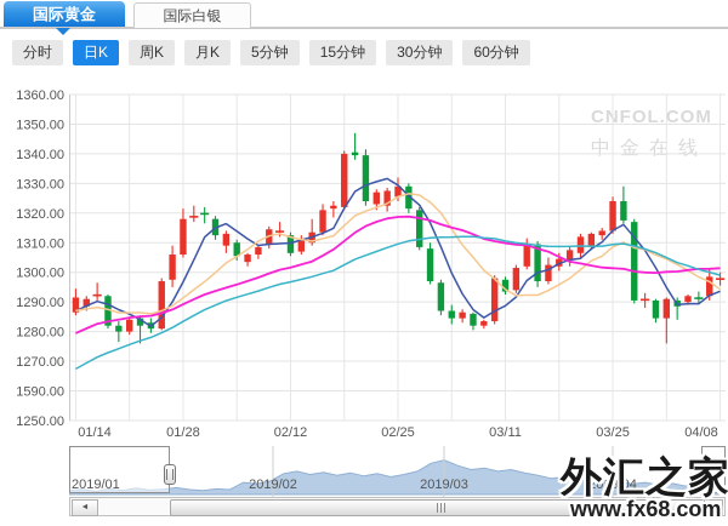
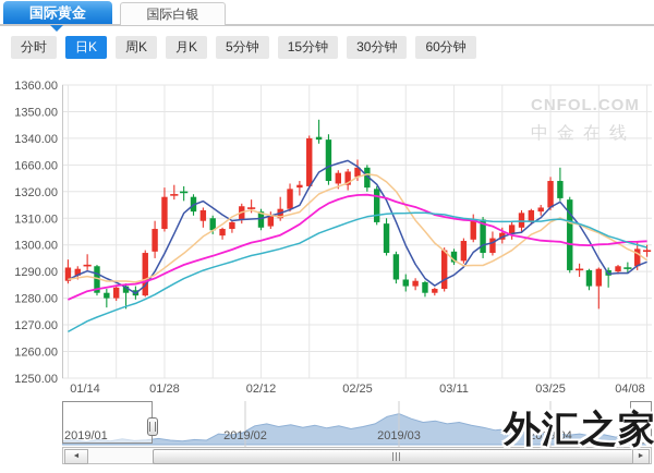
  国际黄金
  国际白银
  分时 日K 周K 月K 5分钟 15分钟 30分钟 60分钟
  CFOL.COM
  中金在线
  1360.00
  1350.00
  1340.00
- 1330.00
+ 1660.00
  1320.00
  1310.00
  1300.00
  1290.00
  1280.00
  1270.00
- 1590.00
+ 1260.00
  1250.00
  01/14
  01/28
  02/12
  02/25
  03/11
  03/25
  04/08
  2019/01
  2019/02
  2019/03
  2019/04
  外汇之家
- www.fx68.com
